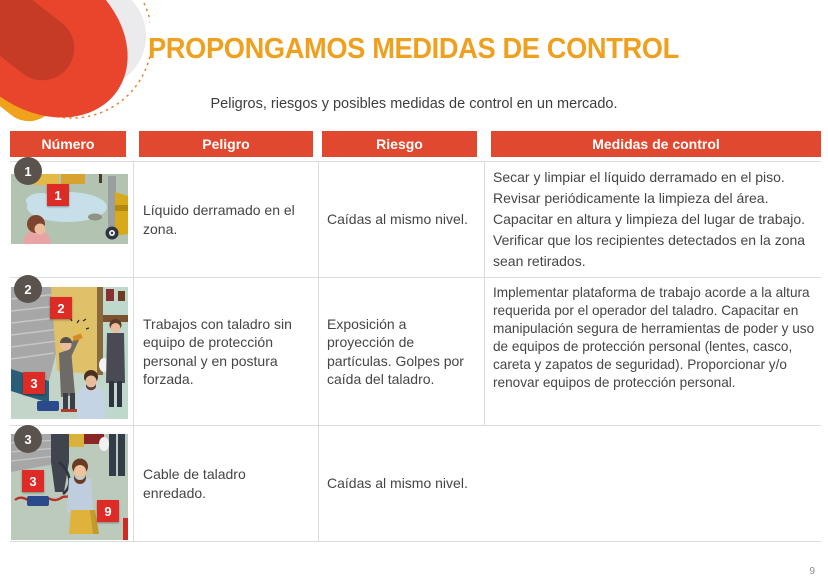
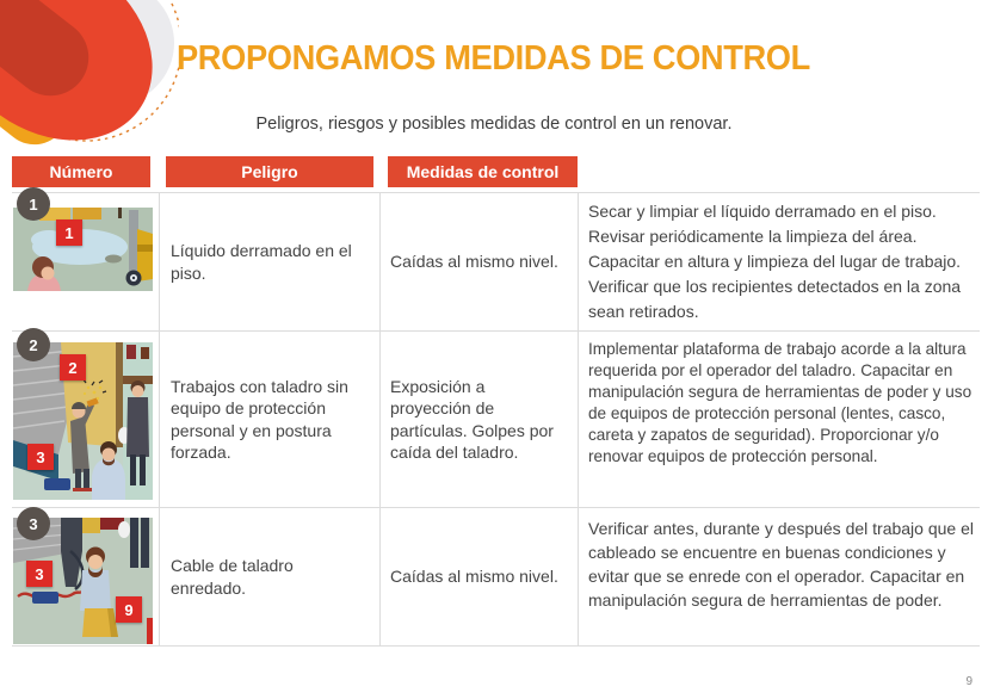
  PROPONGAMOS MEDIDAS DE CONTROL
- Peligros, riesgos y posibles medidas de control en un mercado.
+ Peligros, riesgos y posibles medidas de control en un renovar.
  Número
  Peligro
- Riesgo
  Medidas de control
  1
  1
- Líquido derramado en el zona.
+ Líquido derramado en el piso.
  Caídas al mismo nivel.
  Secar y limpiar el líquido derramado en el piso. Revisar periódicamente la limpieza del área. Capacitar en altura y limpieza del lugar de trabajo. Verificar que los recipientes detectados en la zona sean retirados.
  2
  2
  3
  Trabajos con taladro sin equipo de protección personal y en postura forzada.
  Exposición a proyección de partículas. Golpes por caída del taladro.
  Implementar plataforma de trabajo acorde a la altura requerida por el operador del taladro. Capacitar en manipulación segura de herramientas de poder y uso de equipos de protección personal (lentes, casco, careta y zapatos de seguridad). Proporcionar y/o renovar equipos de protección personal.
  3
  3
  9
  Cable de taladro enredado.
  Caídas al mismo nivel.
+ Verificar antes, durante y después del trabajo que el cableado se encuentre en buenas condiciones y evitar que se enrede con el operador. Capacitar en manipulación segura de herramientas de poder.
  9
